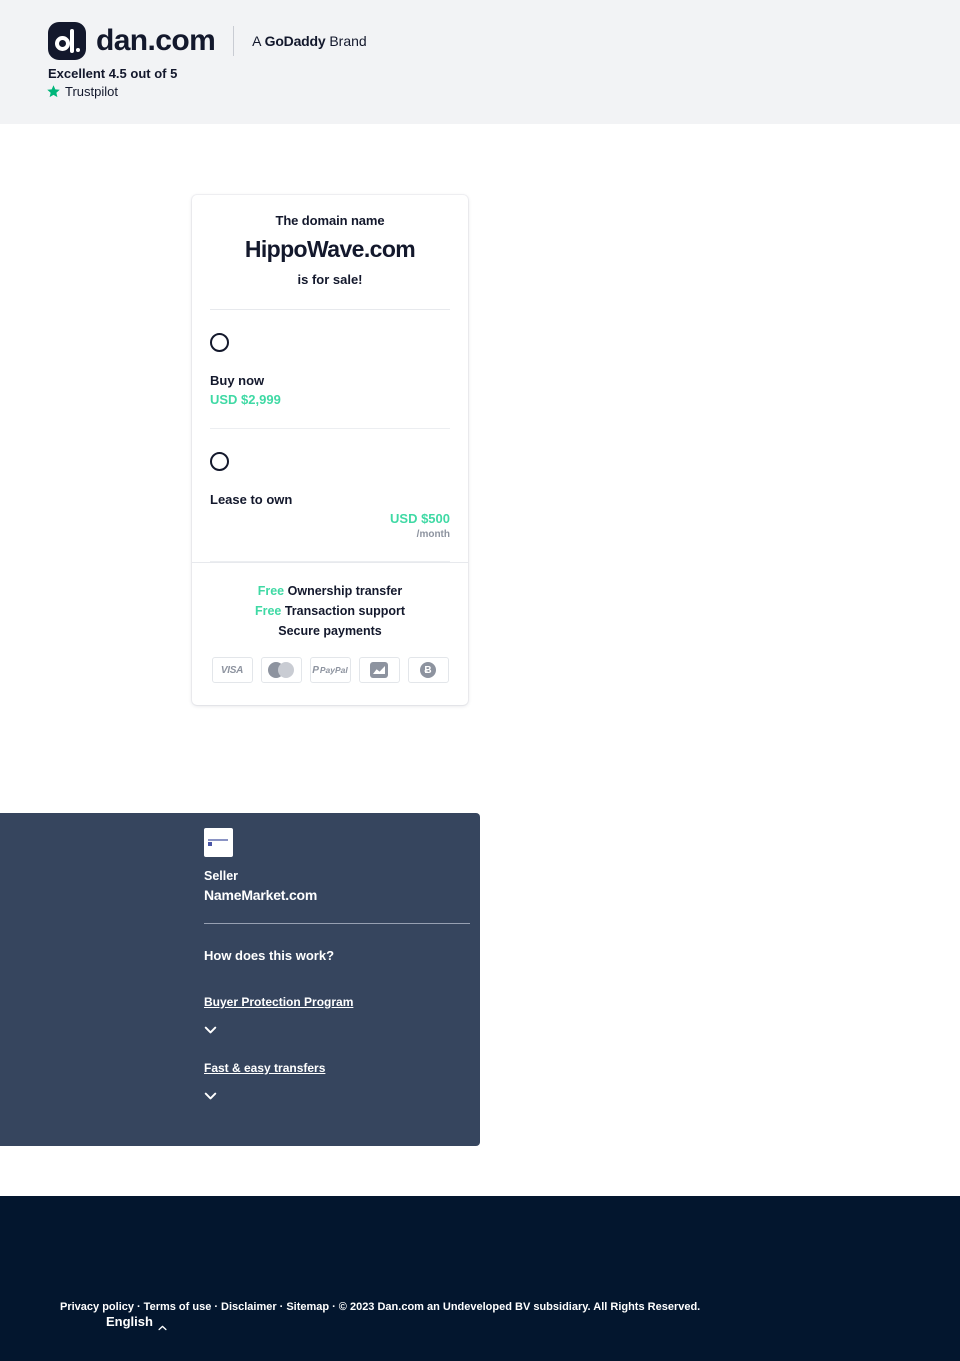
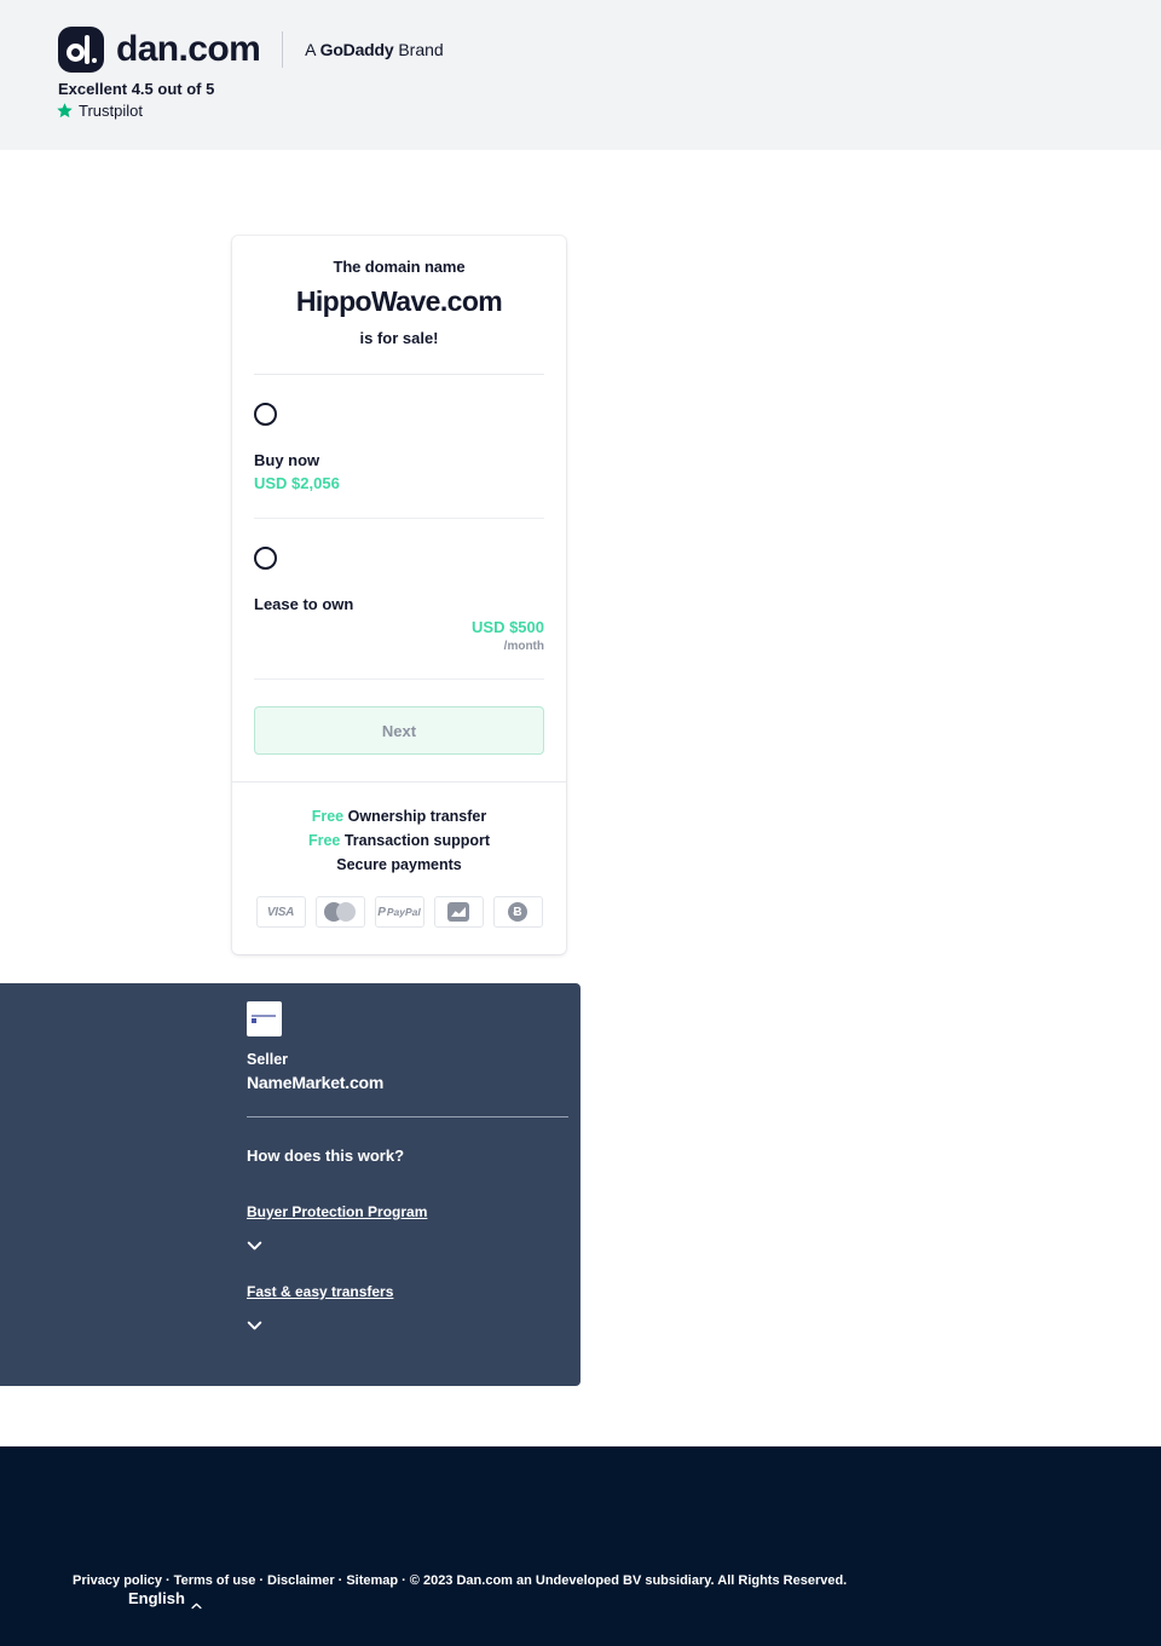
  dan.com
  A GoDaddy Brand
  Excellent 4.5 out of 5
  Trustpilot
  The domain name
  HippoWave.com
  is for sale!
  Buy now
- USD $2,999
+ USD $2,056
  Lease to own
  USD $500
  /month
+ Next
  Free Ownership transfer
  Free Transaction support
  Secure payments
  VISA
  P
  PayPal
  Ƀ
  Seller
  NameMarket.com
  How does this work?
  Buyer Protection Program
  Fast & easy transfers
  Privacy policy · Terms of use · Disclaimer · Sitemap · © 2023 Dan.com an Undeveloped BV subsidiary. All Rights Reserved.
  English
